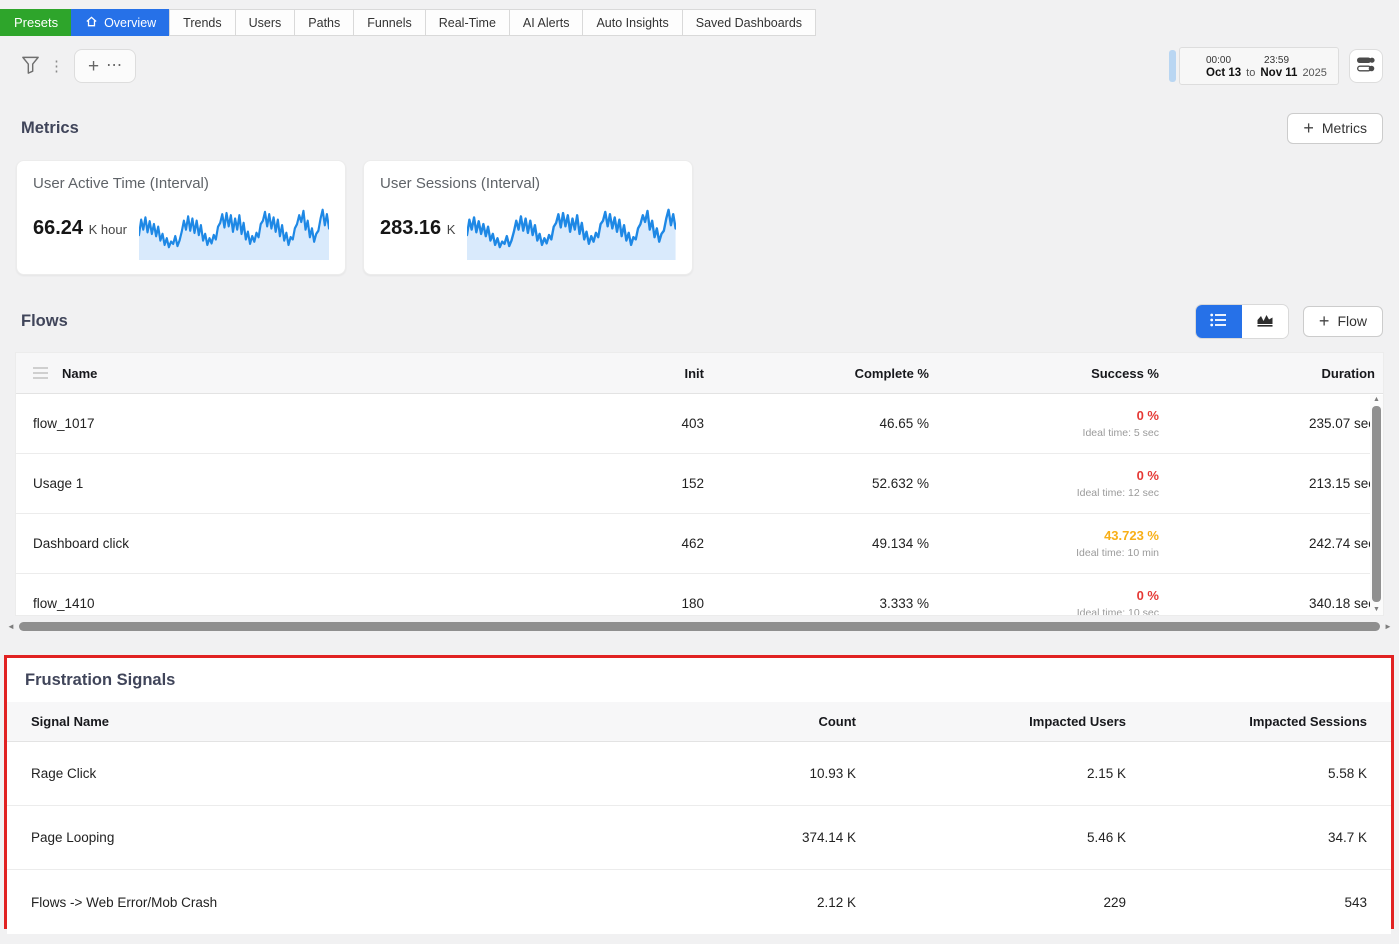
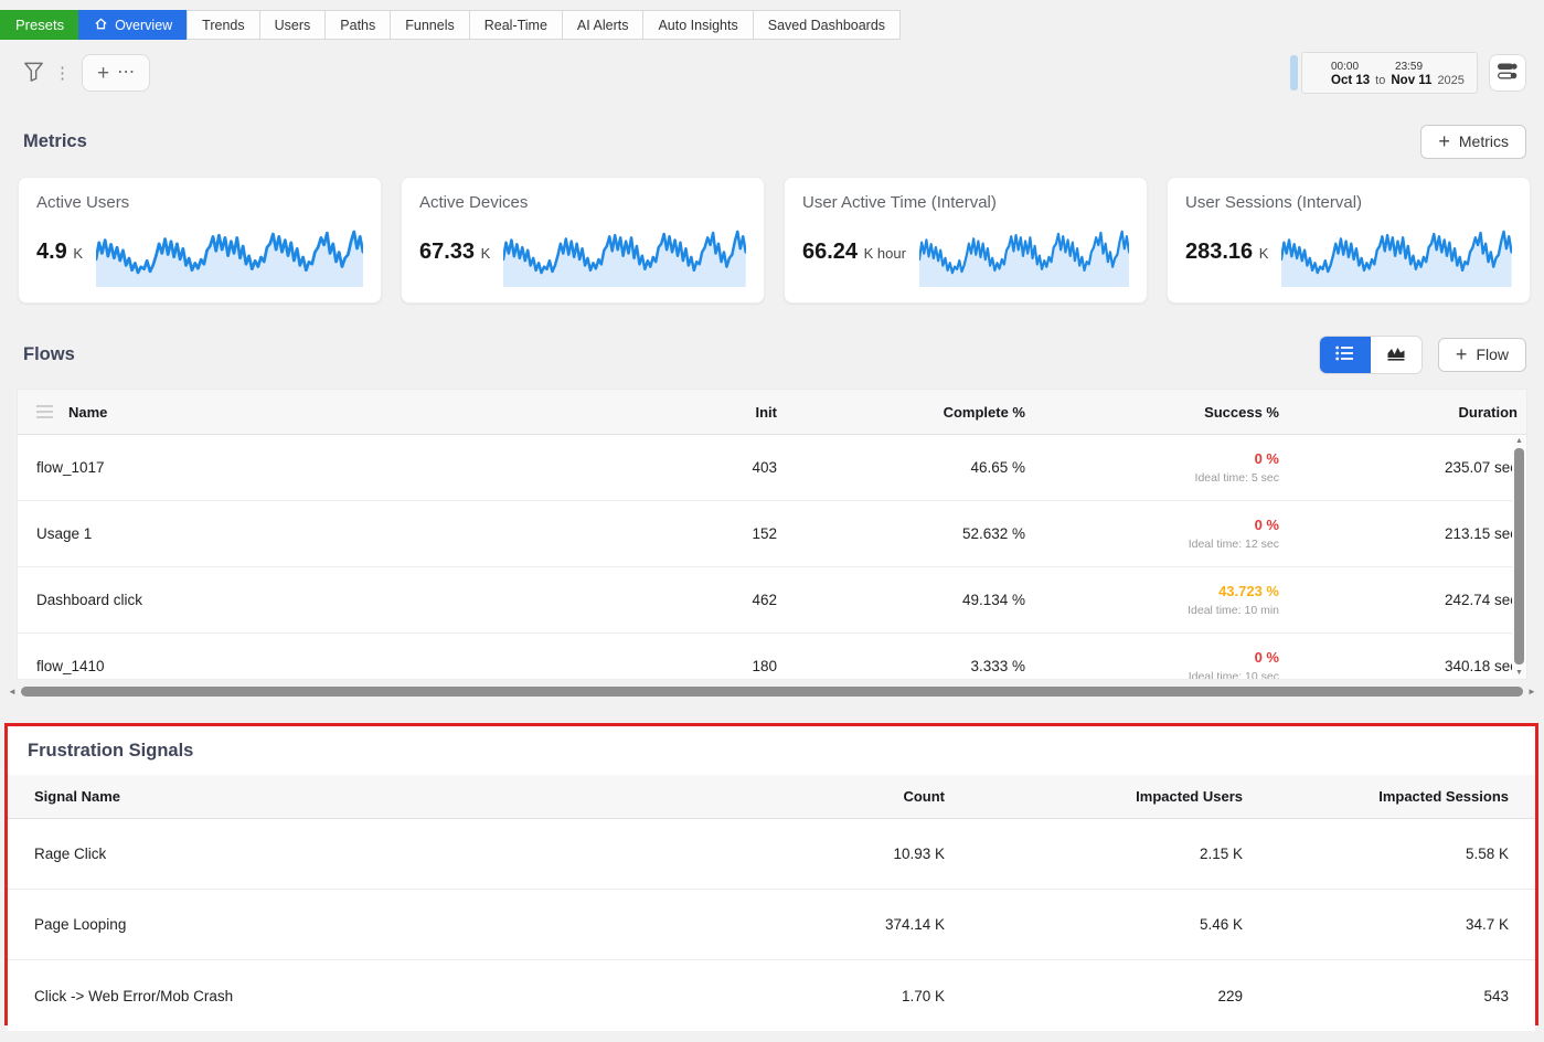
  Presets
  Overview
  Trends
  Users
  Paths
  Funnels
  Real-Time
  AI Alerts
  Auto Insights
  Saved Dashboards
  ⋮
  +
  ⋯
  00:00
  23:59
  Oct 13
  to
  Nov 11
  2025
  Metrics
  +
  Metrics
+ Active Users
+ 4.9 K
+ Active Devices
+ 67.33 K
  User Active Time (Interval)
  66.24 K hour
  User Sessions (Interval)
  283.16 K
  Flows
  +
  Flow
  Name
  Init
  Complete %
  Success %
  Duration
  flow_1017
  403
  46.65 %
  0 %
  Ideal time: 5 sec
  235.07 se
  Usage 1
  152
  52.632 %
  0 %
  Ideal time: 12 sec
  213.15 se
  Dashboard click
  462
  49.134 %
  43.723 %
  Ideal time: 10 min
  242.74 se
  flow_1410
  180
  3.333 %
  0 %
  Ideal time: 10 sec
  340.18 se
  ◄
  ►
  Frustration Signals
  Signal Name
  Count
  Impacted Users
  Impacted Sessions
  Rage Click
  10.93 K
  2.15 K
  5.58 K
  Page Looping
  374.14 K
  5.46 K
  34.7 K
- Flows -> Web Error/Mob Crash
+ Click -> Web Error/Mob Crash
- 2.12 K
+ 1.70 K
  229
  543
